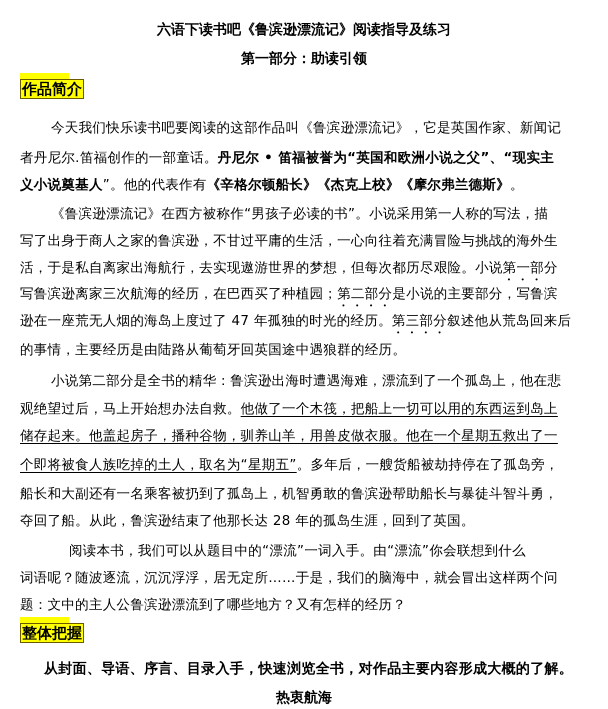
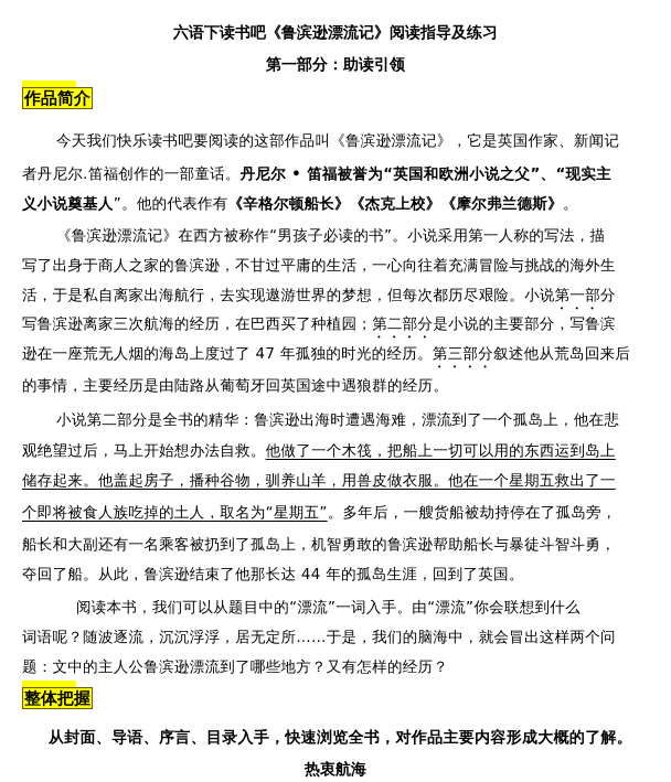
  六语下读书吧《鲁滨逊漂流记》阅读指导及练习
  第一部分：助读引领
  作品简介
  今天我们快乐读书吧要阅读的这部作品叫《鲁滨逊漂流记》，它是英国作家、新闻记
  者丹尼尔.笛福创作的一部童话。丹尼尔 • 笛福被誉为“英国和欧洲小说之父”、“现实主
  义小说奠基人”。他的代表作有《辛格尔顿船长》《杰克上校》《摩尔弗兰德斯》。
  《鲁滨逊漂流记》在西方被称作“男孩子必读的书”。小说采用第一人称的写法，描
  写了出身于商人之家的鲁滨逊，不甘过平庸的生活，一心向往着充满冒险与挑战的海外生
  活，于是私自离家出海航行，去实现遨游世界的梦想，但每次都历尽艰险。小说第一部分
  写鲁滨逊离家三次航海的经历，在巴西买了种植园；第二部分是小说的主要部分，写鲁滨
  逊在一座荒无人烟的海岛上度过了 47 年孤独的时光的经历。第三部分叙述他从荒岛回来后
  的事情，主要经历是由陆路从葡萄牙回英国途中遇狼群的经历。
  小说第二部分是全书的精华：鲁滨逊出海时遭遇海难，漂流到了一个孤岛上，他在悲
  观绝望过后，马上开始想办法自救。他做了一个木筏，把船上一切可以用的东西运到岛上
  储存起来。他盖起房子，播种谷物，驯养山羊，用兽皮做衣服。他在一个星期五救出了一
  个即将被食人族吃掉的土人，取名为“星期五”。多年后，一艘货船被劫持停在了孤岛旁，
  船长和大副还有一名乘客被扔到了孤岛上，机智勇敢的鲁滨逊帮助船长与暴徒斗智斗勇，
- 夺回了船。从此，鲁滨逊结束了他那长达 28 年的孤岛生涯，回到了英国。
+ 夺回了船。从此，鲁滨逊结束了他那长达 44 年的孤岛生涯，回到了英国。
  阅读本书，我们可以从题目中的“漂流”一词入手。由“漂流”你会联想到什么
  词语呢？随波逐流，沉沉浮浮，居无定所……于是，我们的脑海中，就会冒出这样两个问
  题：文中的主人公鲁滨逊漂流到了哪些地方？又有怎样的经历？
  整体把握
  从封面、导语、序言、目录入手，快速浏览全书，对作品主要内容形成大概的了解。
  热衷航海
